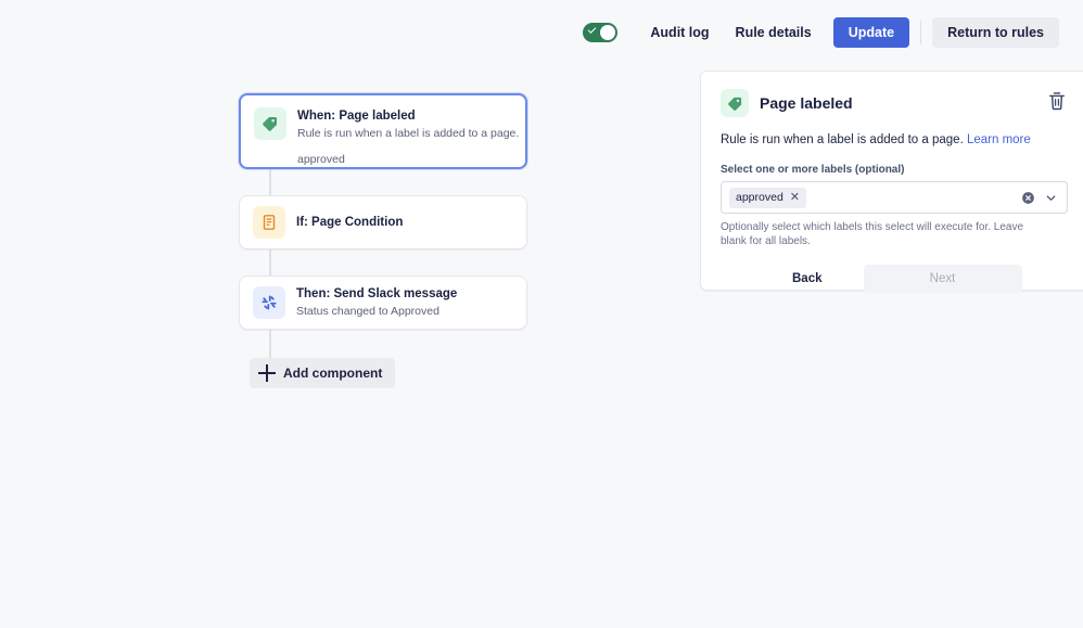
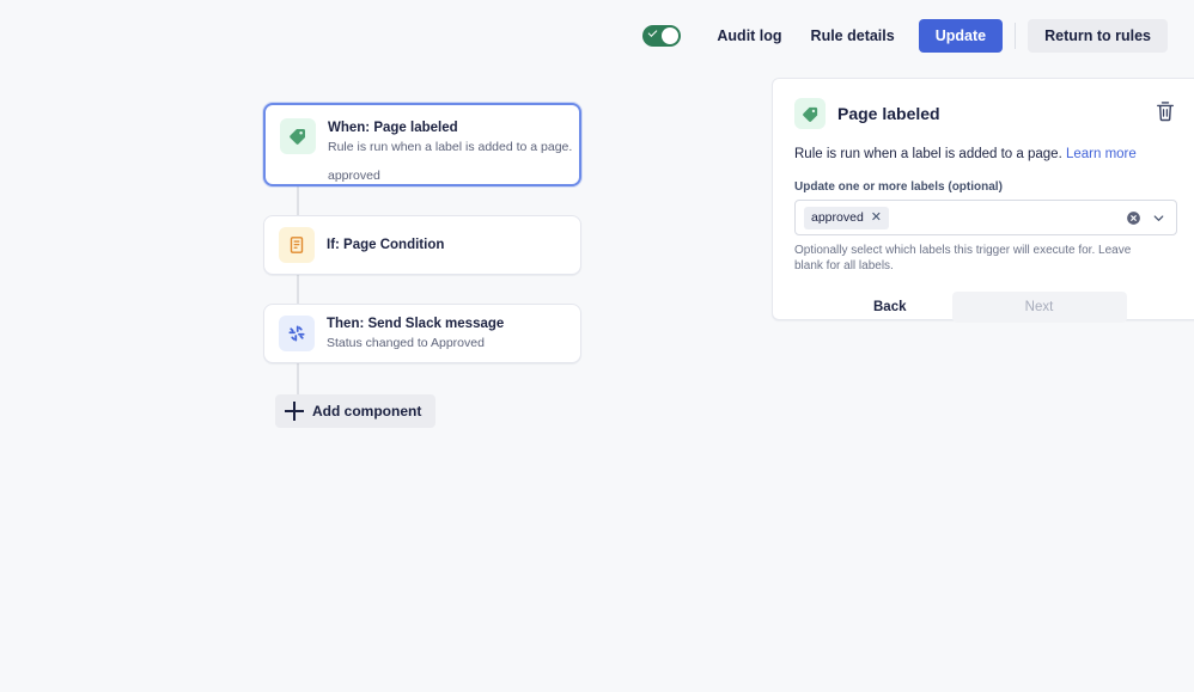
  Audit log
  Rule details
  Update
  Return to rules
  When: Page labeled
  Rule is run when a label is added to a page.
  approved
  If: Page Condition
  Then: Send Slack message
  Status changed to Approved
  Add component
  Page labeled
  Rule is run when a label is added to a page. Learn more
- Select one or more labels (optional)
+ Update one or more labels (optional)
  approved
  ✕
- Optionally select which labels this select will execute for. Leave blank for all labels.
+ Optionally select which labels this trigger will execute for. Leave blank for all labels.
  Back
  Next
